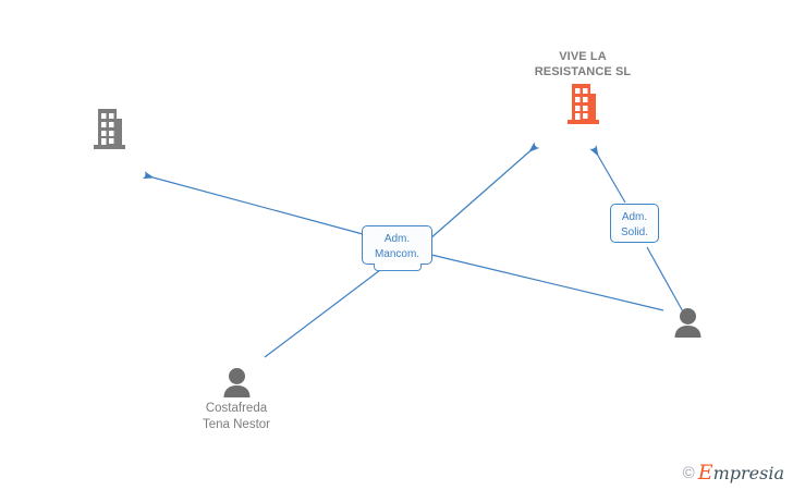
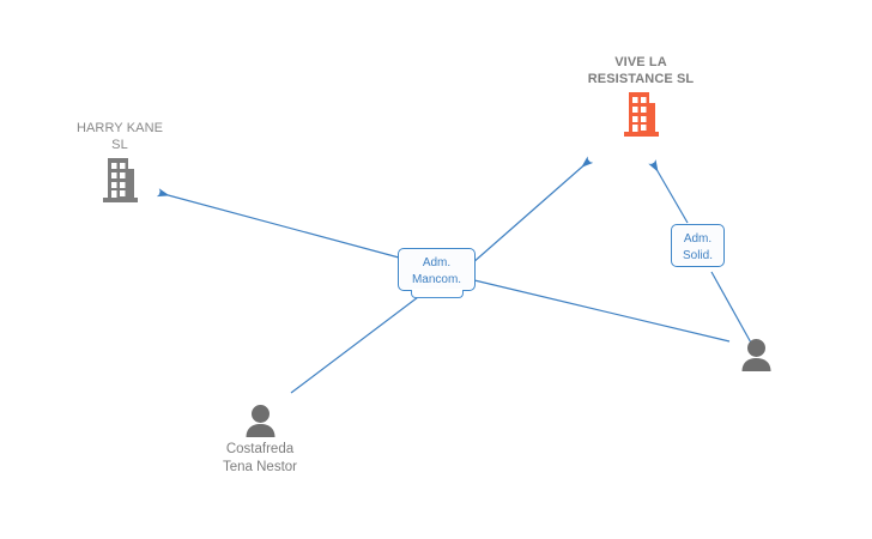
+ HARRY KANE
+ SL
  VIVE LA
  RESISTANCE SL
  Adm.
  Mancom.
  Adm.
  Solid.
  Costafreda
  Tena Nestor
- ©
- E
- mpresia
